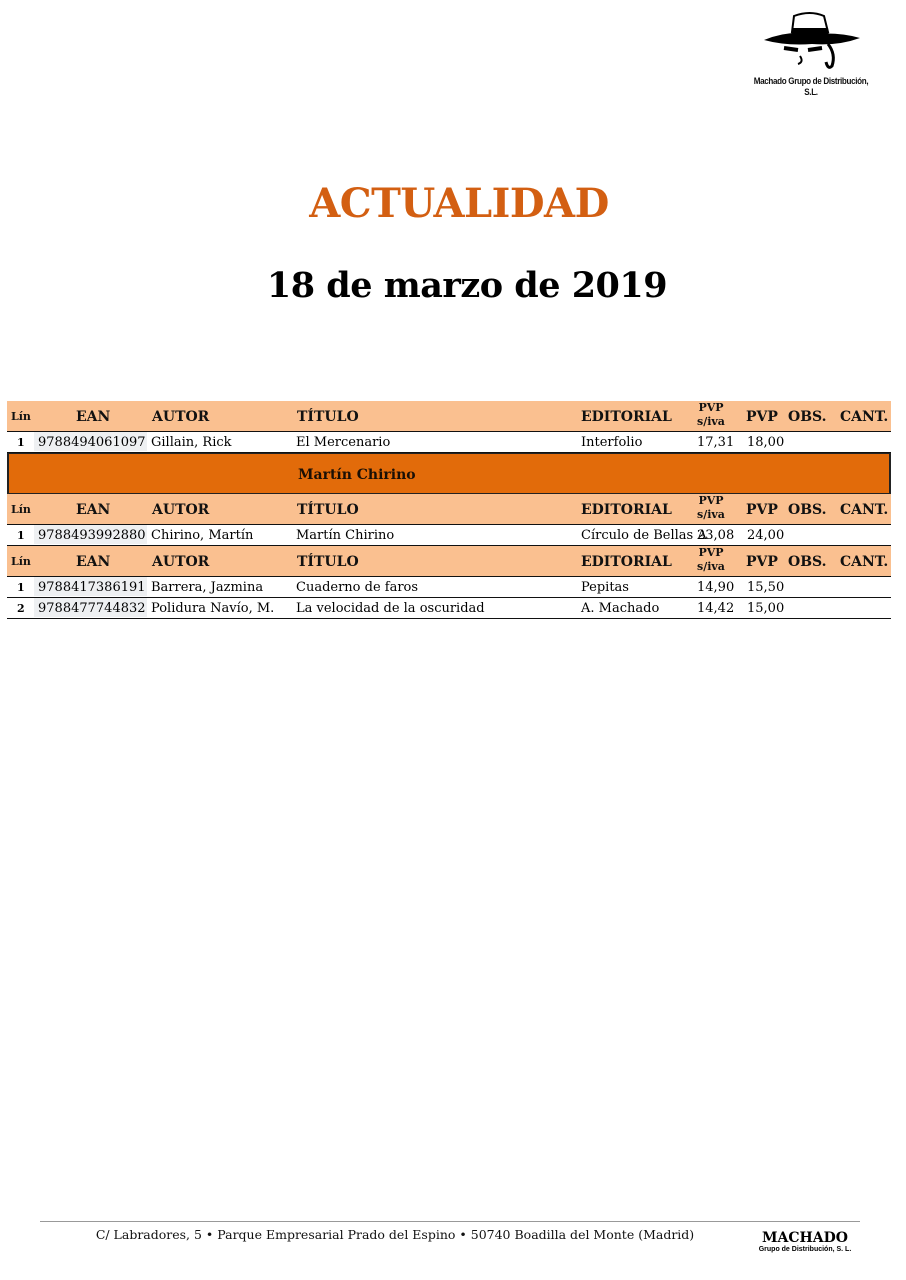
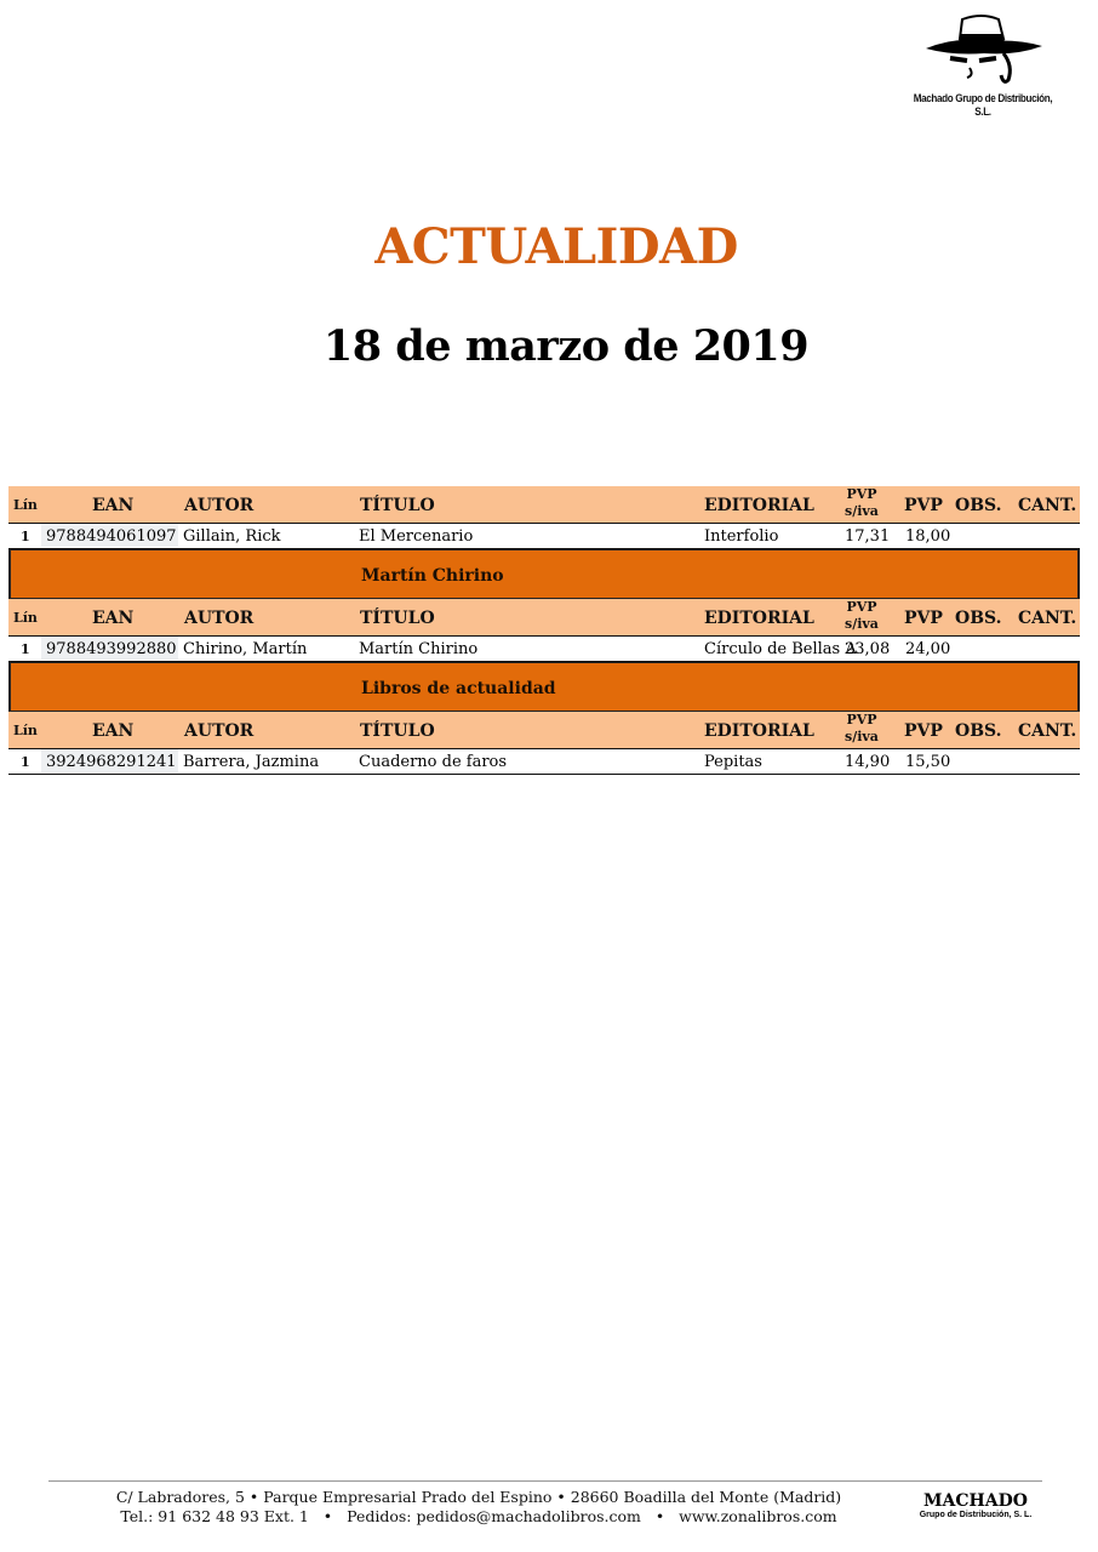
  Machado Grupo de Distribución, S.L.
  ACTUALIDAD
  18 de marzo de 2019
  Lín
  EAN
  AUTOR
  TÍTULO
  EDITORIAL
  PVP
  s/iva
  PVP
  OBS.
  CANT.
  1
  9788494061097
  Gillain, Rick
  El Mercenario
  Interfolio
  17,31
  18,00
  Martín Chirino
  Lín
  EAN
  AUTOR
  TÍTULO
  EDITORIAL
  PVP
  s/iva
  PVP
  OBS.
  CANT.
  1
  9788493992880
  Chirino, Martín
  Martín Chirino
  Círculo de Bellas A
  23,08
  24,00
+ Libros de actualidad
  Lín
  EAN
  AUTOR
  TÍTULO
  EDITORIAL
  PVP
  s/iva
  PVP
  OBS.
  CANT.
  1
- 9788417386191
+ 3924968291241
  Barrera, Jazmina
  Cuaderno de faros
  Pepitas
  14,90
  15,50
- 2
- 9788477744832
- Polidura Navío, M.
- La velocidad de la oscuridad
- A. Machado
- 14,42
- 15,00
- C/ Labradores, 5 • Parque Empresarial Prado del Espino • 50740 Boadilla del Monte (Madrid)
+ C/ Labradores, 5 • Parque Empresarial Prado del Espino • 28660 Boadilla del Monte (Madrid)
+ Tel.: 91 632 48 93 Ext. 1 • Pedidos: pedidos@machadolibros.com • www.zonalibros.com
  MACHADO
